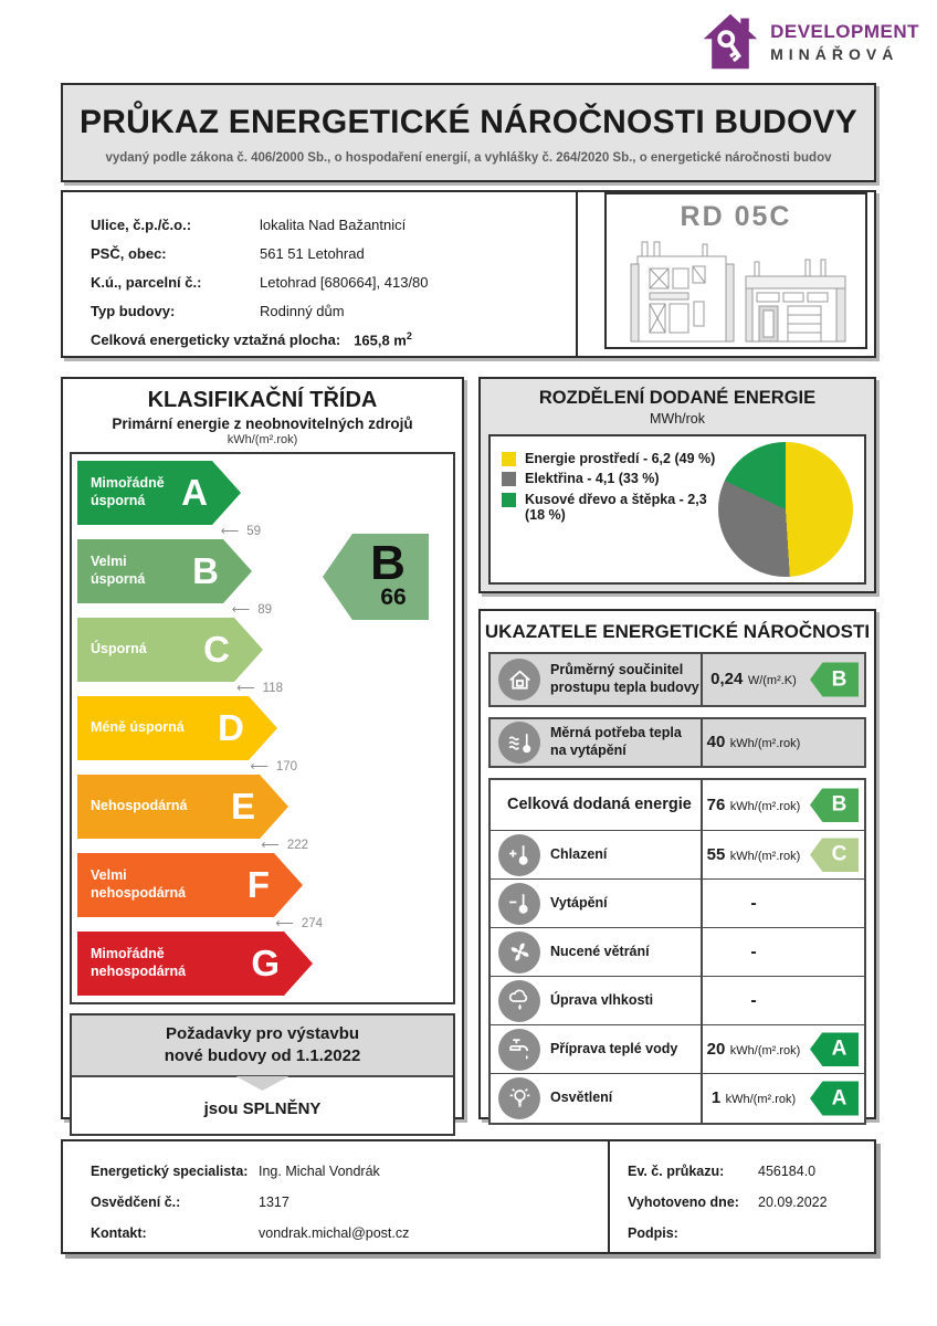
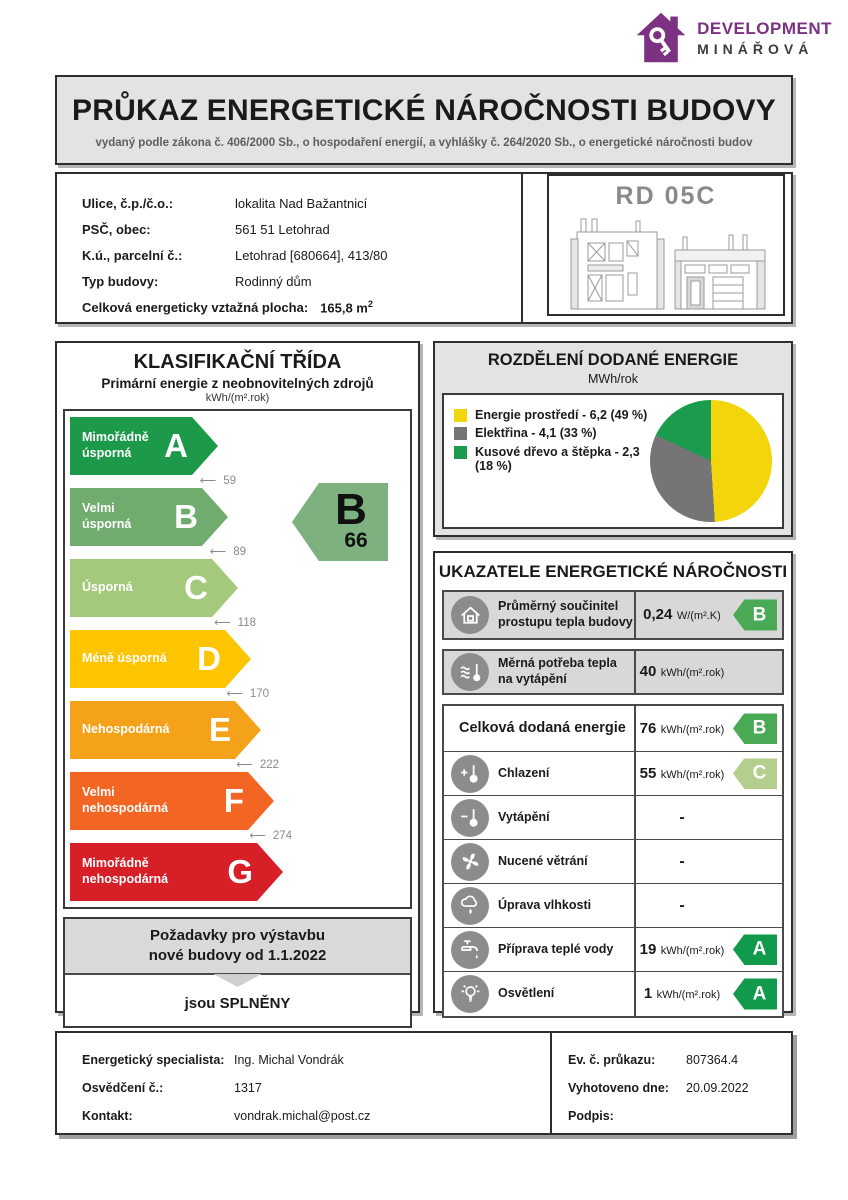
  DEVELOPMENT
  MINÁŘOVÁ
  PRŮKAZ ENERGETICKÉ NÁROČNOSTI BUDOVY
  vydaný podle zákona č. 406/2000 Sb., o hospodaření energií, a vyhlášky č. 264/2020 Sb., o energetické náročnosti budov
  Ulice, č.p./č.o.:
  lokalita Nad Bažantnicí
  PSČ, obec:
  561 51 Letohrad
  K.ú., parcelní č.:
  Letohrad [680664], 413/80
  Typ budovy:
  Rodinný dům
  Celková energeticky vztažná plocha:
  165,8 m2
  RD 05C
  KLASIFIKAČNÍ TŘÍDA
  Primární energie z neobnovitelných zdrojů
  kWh/(m².rok)
  Mimořádně
  úsporná
  A
  ⟵ 59
  Velmi
  úsporná
  B
  ⟵ 89
  Úsporná
  C
  ⟵ 118
  Méně úsporná
  D
  ⟵ 170
  Nehospodárná
  E
  ⟵ 222
  Velmi
  nehospodárná
  F
  ⟵ 274
  Mimořádně
  nehospodárná
  G
  B
  66
  Požadavky pro výstavbu
  nové budovy od 1.1.2022
  jsou SPLNĚNY
  ROZDĚLENÍ DODANÉ ENERGIE
  MWh/rok
  Energie prostředí - 6,2 (49 %)
  Elektřina - 4,1 (33 %)
  Kusové dřevo a štěpka - 2,3 (18 %)
  UKAZATELE ENERGETICKÉ NÁROČNOSTI
  Průměrný součinitel prostupu tepla budovy
  0,24 W/(m².K)
  B
  Měrná potřeba tepla na vytápění
  40 kWh/(m².rok)
  Celková dodaná energie
  76 kWh/(m².rok)
  B
  Chlazení
  55 kWh/(m².rok)
  C
  Vytápění
  -
  Nucené větrání
  -
  Úprava vlhkosti
  -
  Příprava teplé vody
- 20 kWh/(m².rok)
+ 19 kWh/(m².rok)
  A
  Osvětlení
  1 kWh/(m².rok)
  A
  Energetický specialista:
  Ing. Michal Vondrák
  Osvědčení č.:
  1317
  Kontakt:
  vondrak.michal@post.cz
  Ev. č. průkazu:
- 456184.0
+ 807364.4
  Vyhotoveno dne:
  20.09.2022
  Podpis:
